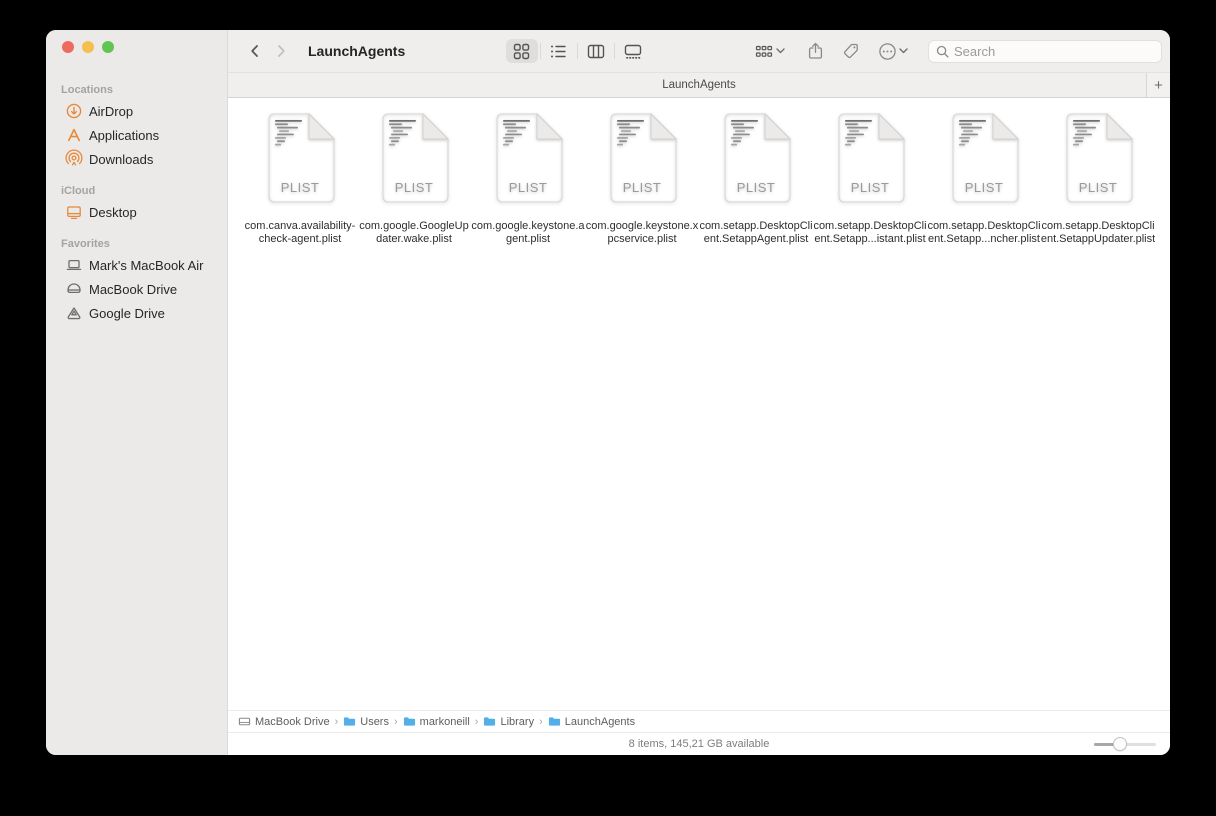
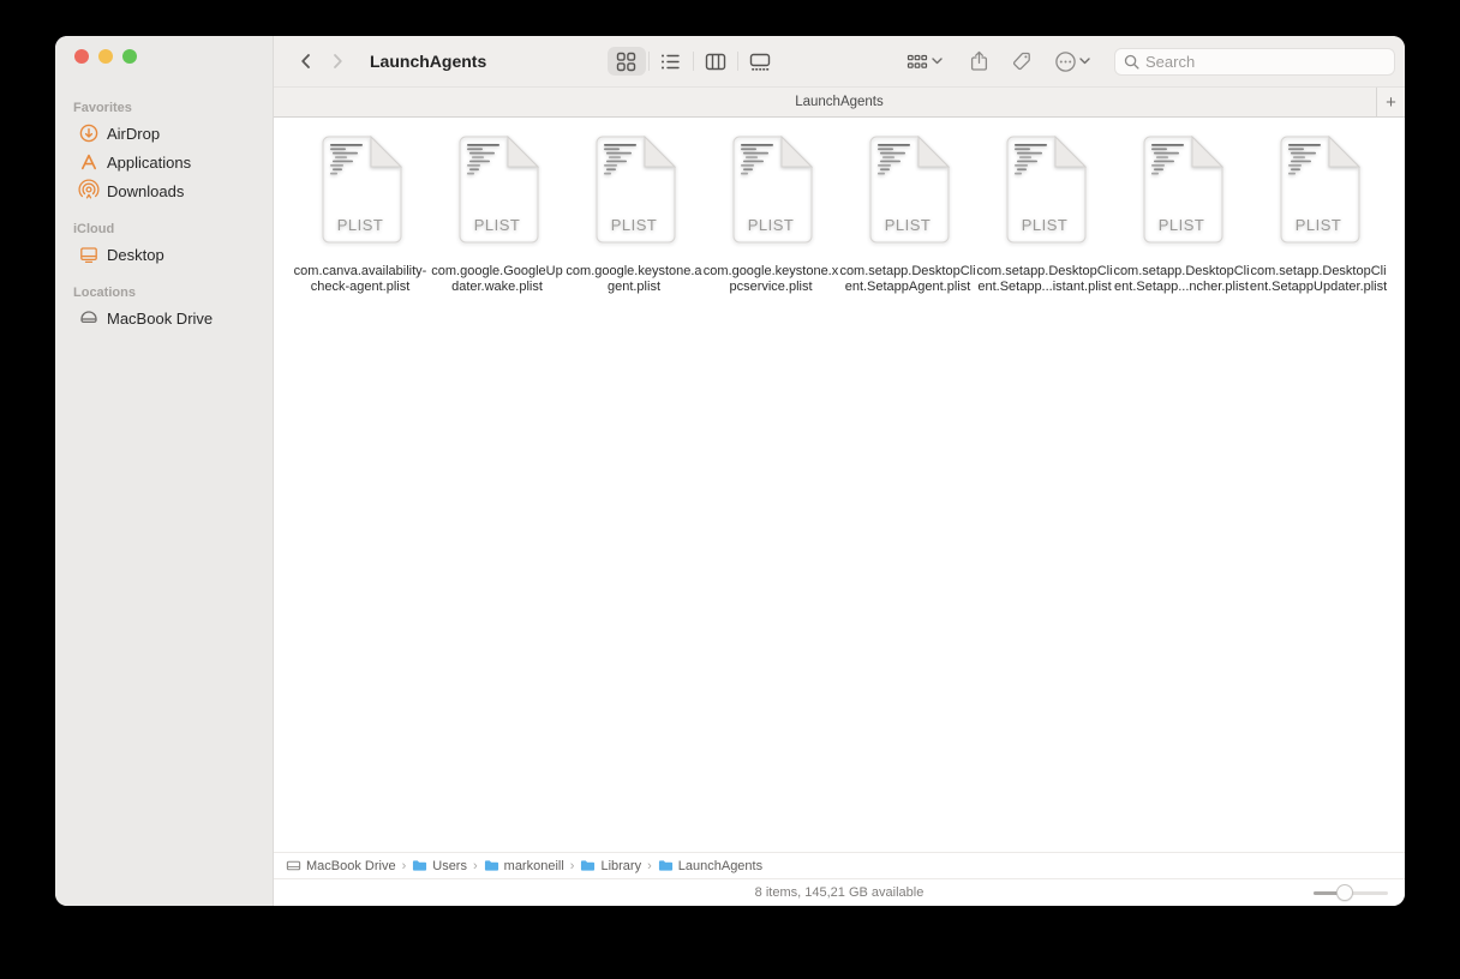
- Locations
+ Favorites
  AirDrop
  Applications
  Downloads
  iCloud
  Desktop
- Favorites
+ Locations
- Mark's MacBook Air
  MacBook Drive
- Google Drive
  LaunchAgents
  Search
  LaunchAgents
  +
  PLIST
  com.canva.availability-
  check-agent.plist
  PLIST
  com.google.GoogleUp
  dater.wake.plist
  PLIST
  com.google.keystone.a
  gent.plist
  PLIST
  com.google.keystone.x
  pcservice.plist
  PLIST
  com.setapp.DesktopCli
  ent.SetappAgent.plist
  PLIST
  com.setapp.DesktopCli
  ent.Setapp...istant.plist
  PLIST
  com.setapp.DesktopCli
  ent.Setapp...ncher.plist
  PLIST
  com.setapp.DesktopCli
  ent.SetappUpdater.plist
  MacBook Drive
  ›
  Users
  ›
  markoneill
  ›
  Library
  ›
  LaunchAgents
  8 items, 145,21 GB available
